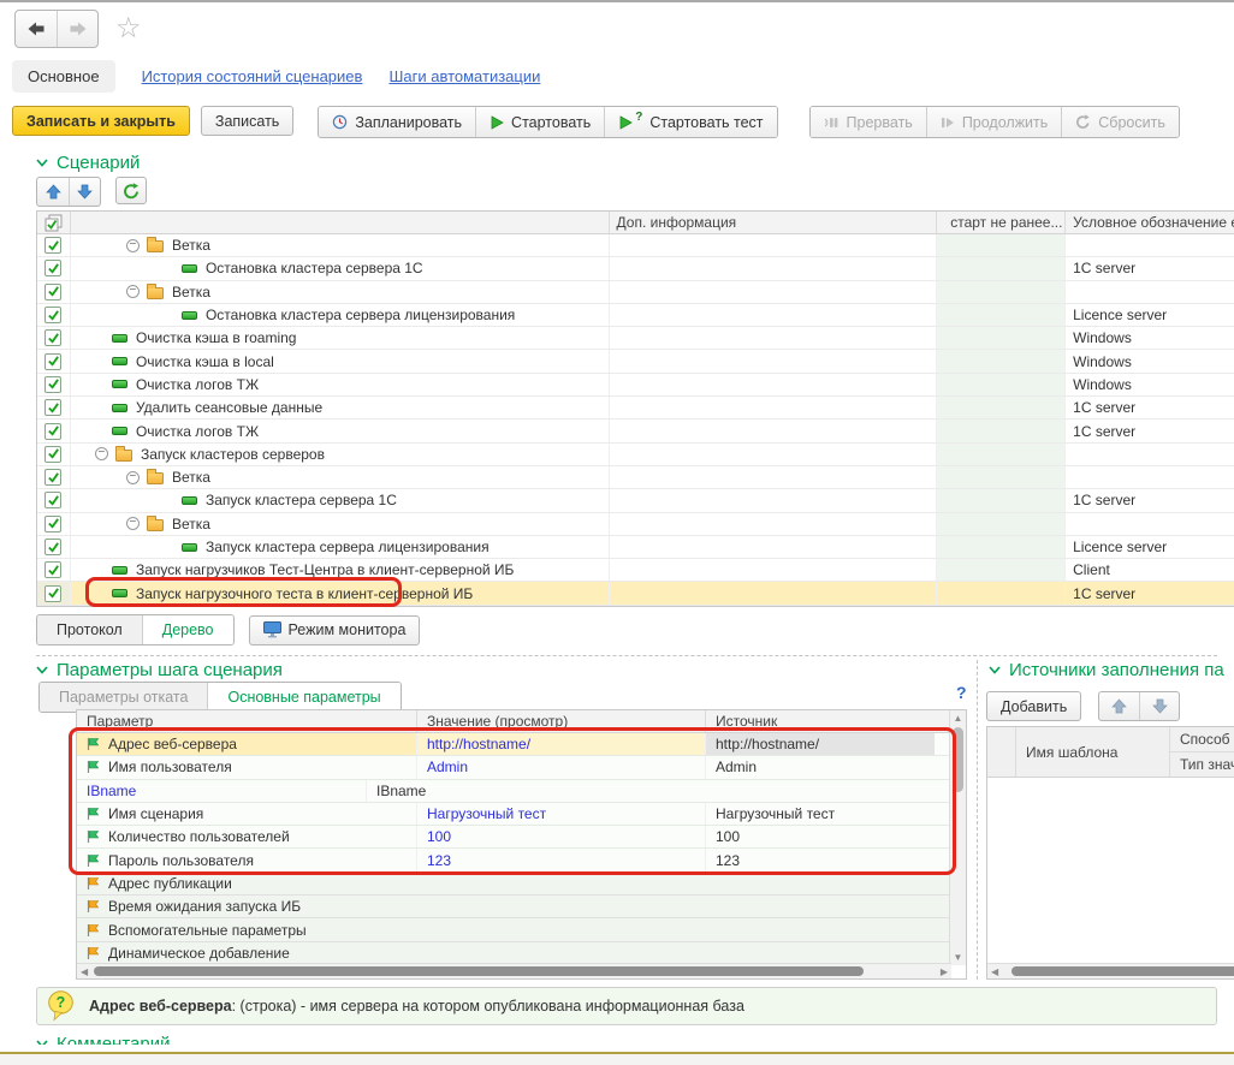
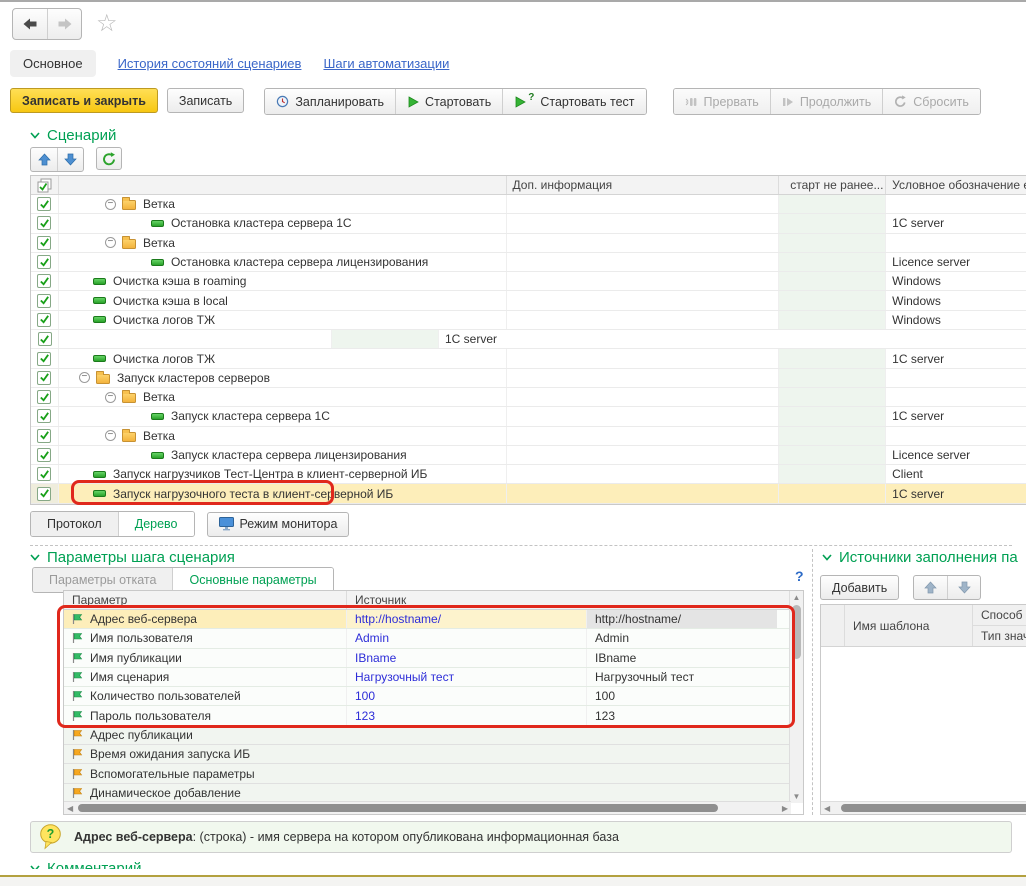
  ☆
  Основное
  История состояний сценариев
  Шаги автоматизации
  Записать и закрыть
  Записать
  Запланировать
  Стартовать
  ?
  Стартовать тест
  Прервать
  Продолжить
  Сбросить
  Сценарий
  Доп. информация
  старт не ранее...
  Условное обозначение
  −
  Ветка
  Остановка кластера сервера 1С
  1C server
  −
  Ветка
  Остановка кластера сервера лицензирования
  Licence server
  Очистка кэша в roaming
  Windows
  Очистка кэша в local
  Windows
  Очистка логов ТЖ
  Windows
- Удалить сеансовые данные
  1C server
  Очистка логов ТЖ
  1C server
  −
  Запуск кластеров серверов
  −
  Ветка
  Запуск кластера сервера 1С
  1C server
  −
  Ветка
  Запуск кластера сервера лицензирования
  Licence server
  Запуск нагрузчиков Тест-Центра в клиент-серверной ИБ
  Client
  Запуск нагрузочного теста в клиент-серверной ИБ
  1C server
  Протокол
  Дерево
  Режим монитора
  Параметры шага сценария
  Параметры отката
  Основные параметры
  ?
  Параметр
- Значение (просмотр)
  Источник
  Адрес веб-сервера
  http://hostname/
  http://hostname/
  Имя пользователя
  Admin
  Admin
+ Имя публикации
  IBname
  IBname
  Имя сценария
  Нагрузочный тест
  Нагрузочный тест
  Количество пользователей
  100
  100
  Пароль пользователя
  123
  123
  Адрес публикации
  Время ожидания запуска ИБ
  Вспомогательные параметры
  Динамическое добавление
  ▲
  ▼
  ◀
  ▶
  Источники заполнения па
  Добавить
  Имя шаблона
  Способ
  Тип зна
  ◀
  ?
  Адрес веб-сервера: (строка) - имя сервера на котором опубликована информационная база
  Комментарий
